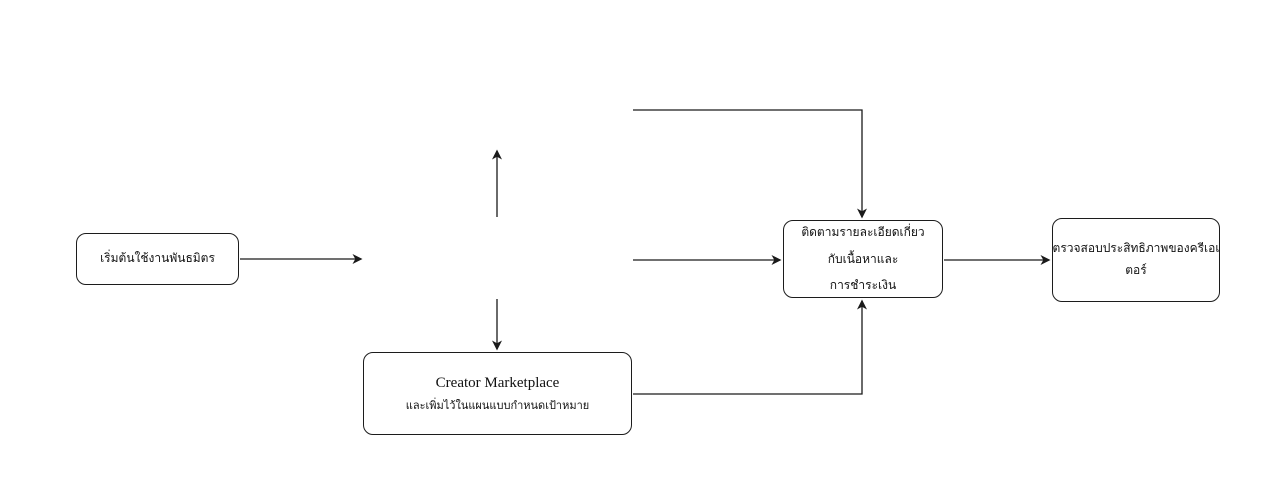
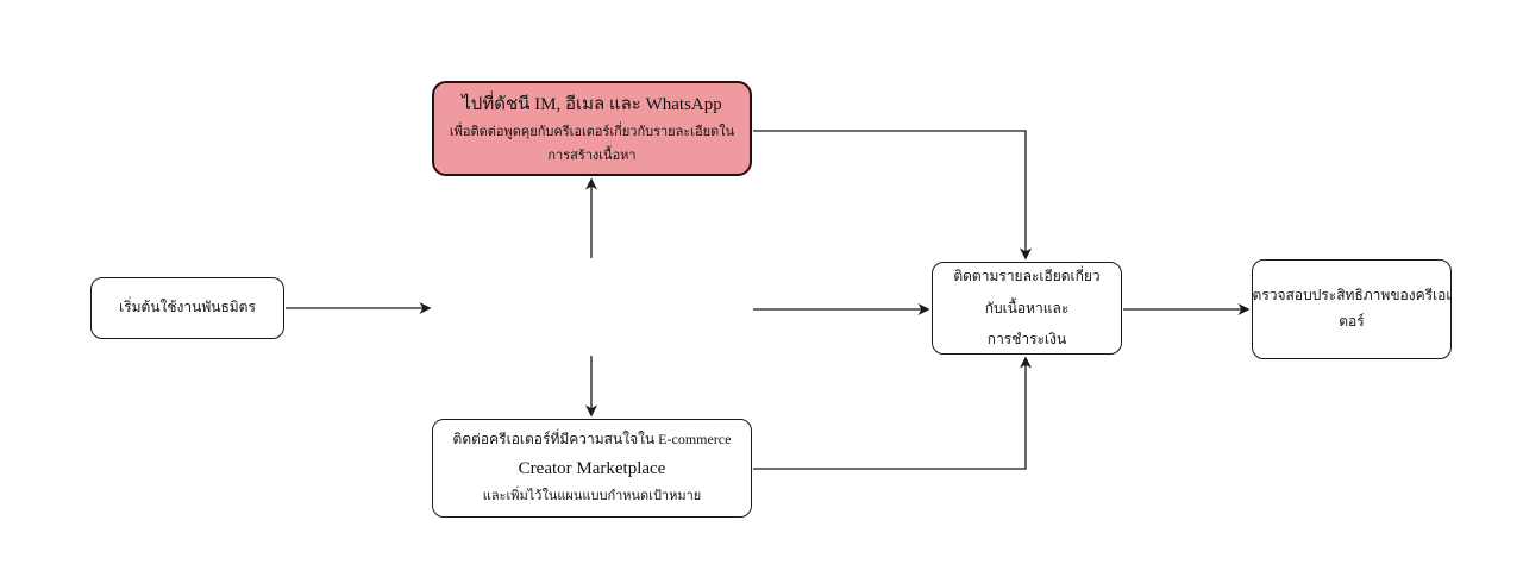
  เริ่มต้นใช้งานพันธมิตร
+ ไปที่ดัชนี IM, อีเมล และ WhatsApp
+ เพื่อติดต่อพูดคุยกับครีเอเตอร์เกี่ยวกับรายละเอียดในการสร้างเนื้อหา
+ ติดต่อครีเอเตอร์ที่มีความสนใจใน E-commerce
  Creator Marketplace
  และเพิ่มไว้ในแผนแบบกำหนดเป้าหมาย
  ติดตามรายละเอียดเกี่ยวกับเนื้อหาและ
  การชำระเงิน
  ตรวจสอบประสิทธิภาพของครีเอเ
  ตอร์
